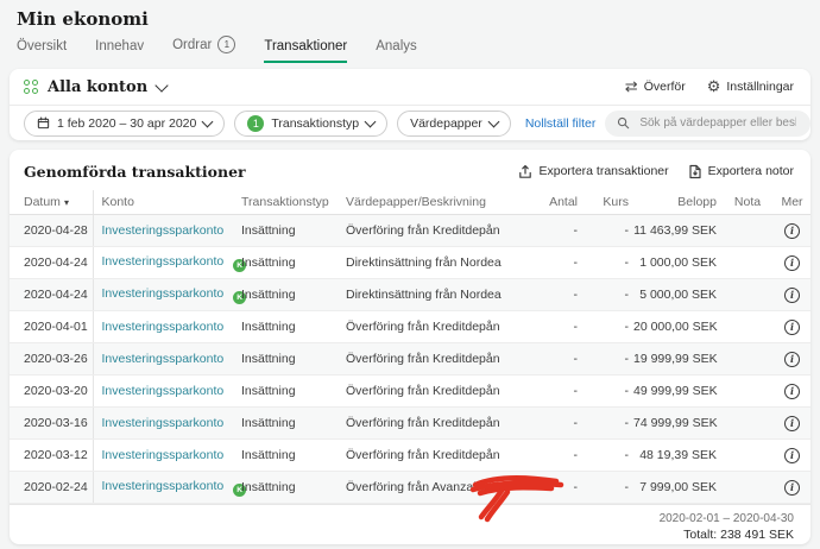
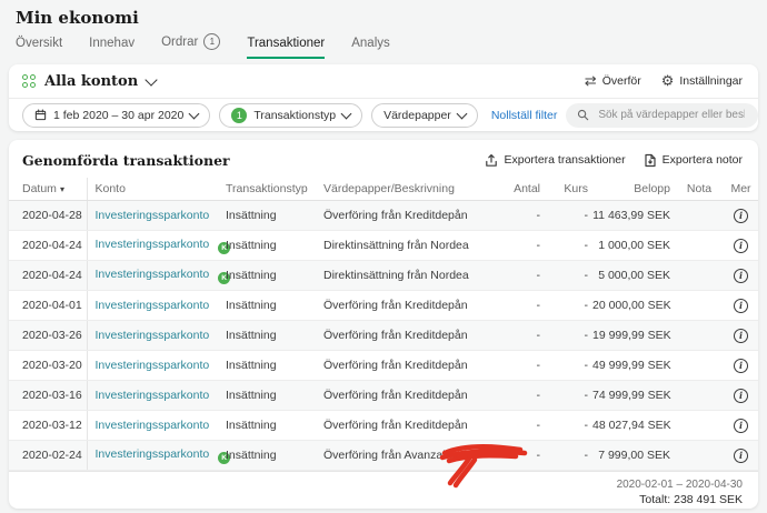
  Min ekonomi
  Översikt
  Innehav
  Ordrar
  1
  Transaktioner
  Analys
  Alla konton
  ⇄
  Överför
  ⚙
  Inställningar
  1 feb 2020 – 30 apr 2020
  1
  Transaktionstyp
  Värdepapper
  Nollställ filter
  Sök på värdepapper eller bes
  Genomförda transaktioner
  Exportera transaktioner
  Exportera notor
  Datum ▾	Konto	Transaktionstyp	Värdepapper/Beskrivning	Antal	Kurs	Belopp	Nota	Mer
  2020-04-28	Investeringssparkonto	Insättning	Överföring från Kreditdepån	-	-	11 463,99 SEK		i
  2020-04-24	Investeringssparkonto	Insättning	Direktinsättning från Nordea	-	-	1 000,00 SEK		i
  2020-04-24	Investeringssparkonto	Insättning	Direktinsättning från Nordea	-	-	5 000,00 SEK		i
  2020-04-01	Investeringssparkonto	Insättning	Överföring från Kreditdepån	-	-	20 000,00 SEK		i
  2020-03-26	Investeringssparkonto	Insättning	Överföring från Kreditdepån	-	-	19 999,99 SEK		i
  2020-03-20	Investeringssparkonto	Insättning	Överföring från Kreditdepån	-	-	49 999,99 SEK		i
  2020-03-16	Investeringssparkonto	Insättning	Överföring från Kreditdepån	-	-	74 999,99 SEK		i
- 2020-03-12	Investeringssparkonto	Insättning	Överföring från Kreditdepån	-	-	48 19,39 SEK		i
+ 2020-03-12	Investeringssparkonto	Insättning	Överföring från Kreditdepån	-	-	48 027,94 SEK		i
  2020-02-24	Investeringssparkonto	Insättning	Överföring från Avanza	-	-	7 999,00 SEK		i
  2020-02-01 – 2020-04-30
  Totalt: 238 491 SEK
